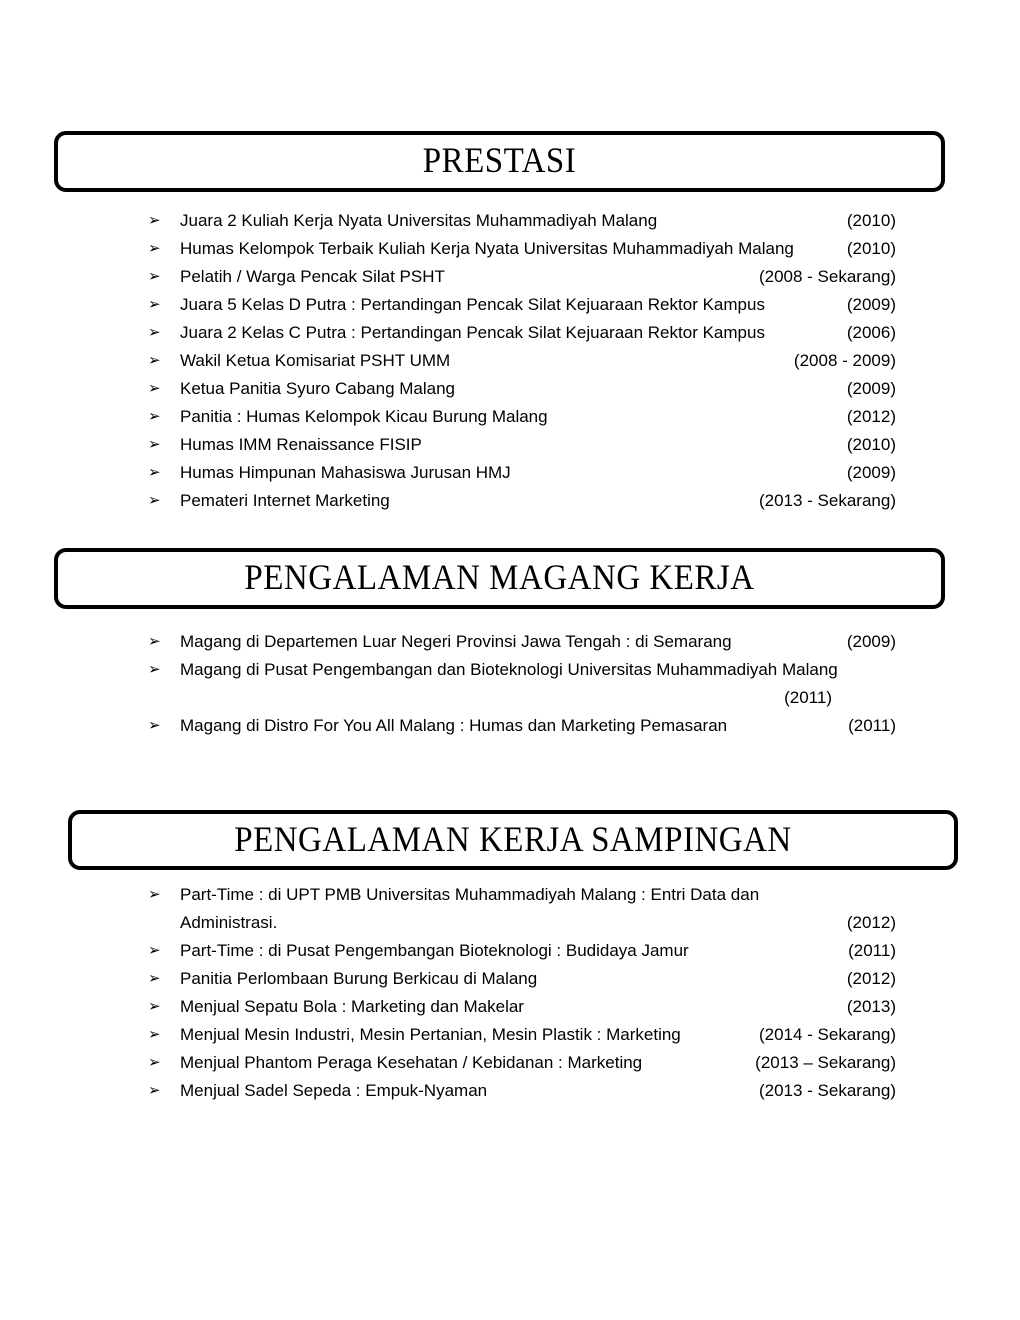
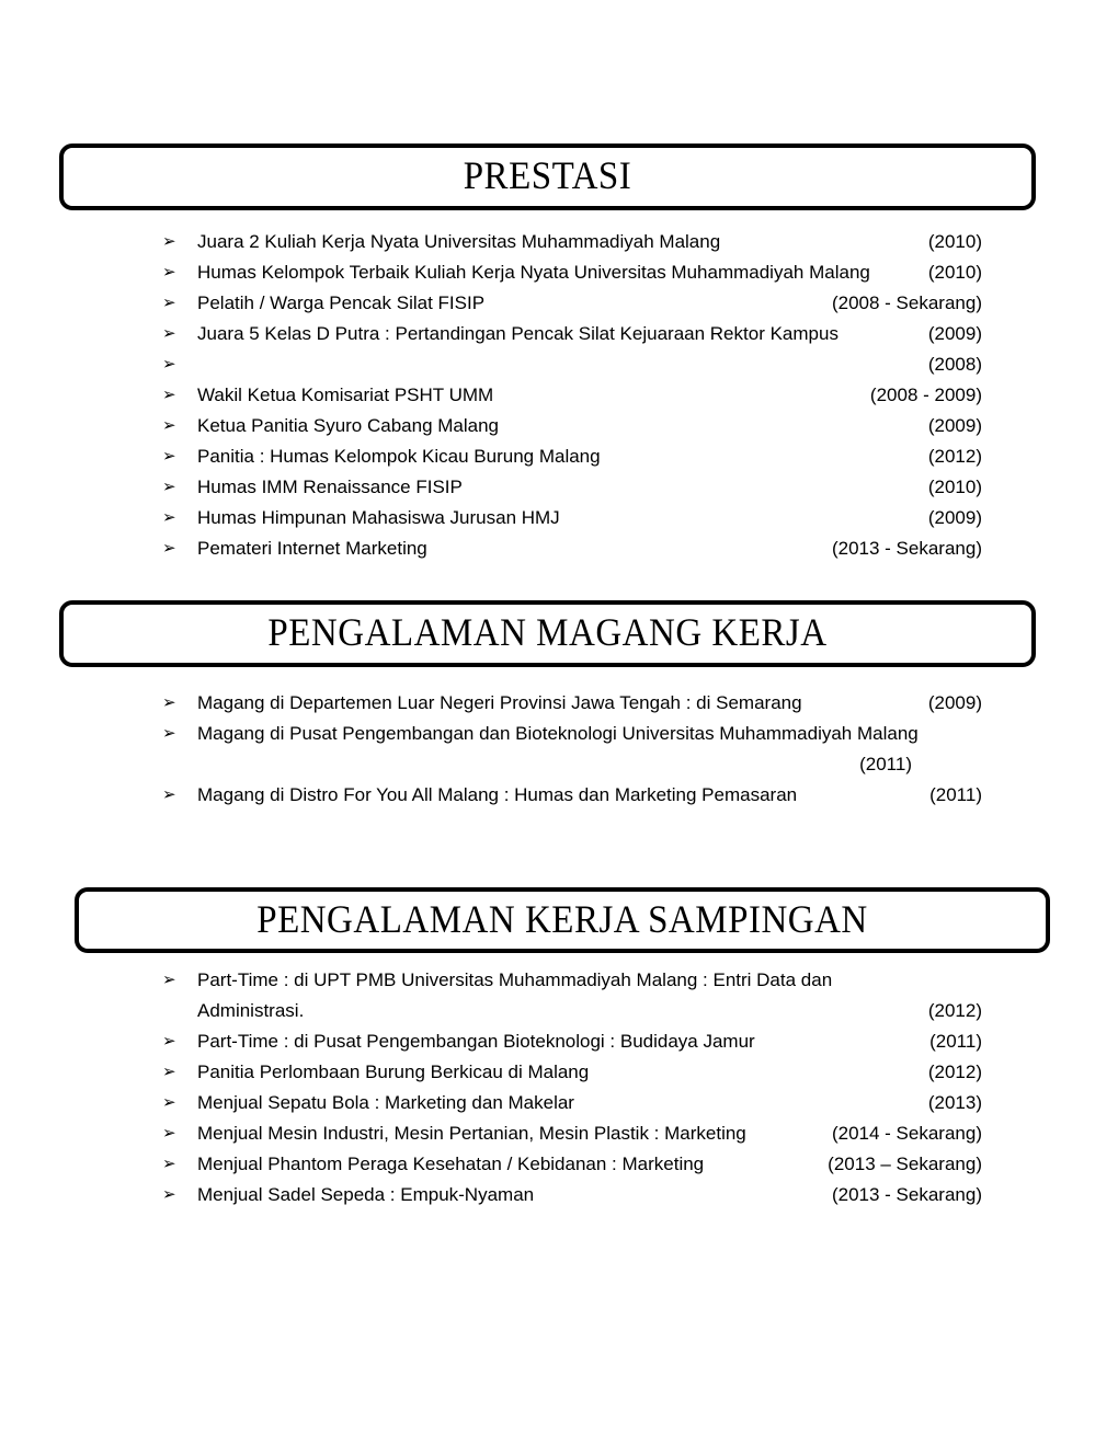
  PRESTASI
  ➢
  Juara 2 Kuliah Kerja Nyata Universitas Muhammadiyah Malang
  (2010)
  ➢
  Humas Kelompok Terbaik Kuliah Kerja Nyata Universitas Muhammadiyah Malang
  (2010)
  ➢
- Pelatih / Warga Pencak Silat PSHT
+ Pelatih / Warga Pencak Silat FISIP
  (2008 - Sekarang)
  ➢
  Juara 5 Kelas D Putra : Pertandingan Pencak Silat Kejuaraan Rektor Kampus
  (2009)
  ➢
- Juara 2 Kelas C Putra : Pertandingan Pencak Silat Kejuaraan Rektor Kampus
- (2006)
+ (2008)
  ➢
  Wakil Ketua Komisariat PSHT UMM
  (2008 - 2009)
  ➢
  Ketua Panitia Syuro Cabang Malang
  (2009)
  ➢
  Panitia : Humas Kelompok Kicau Burung Malang
  (2012)
  ➢
  Humas IMM Renaissance FISIP
  (2010)
  ➢
  Humas Himpunan Mahasiswa Jurusan HMJ
  (2009)
  ➢
  Pemateri Internet Marketing
  (2013 - Sekarang)
  PENGALAMAN MAGANG KERJA
  ➢
  Magang di Departemen Luar Negeri Provinsi Jawa Tengah : di Semarang
  (2009)
  ➢
  Magang di Pusat Pengembangan dan Bioteknologi Universitas Muhammadiyah Malang
  (2011)
  ➢
  Magang di Distro For You All Malang : Humas dan Marketing Pemasaran
  (2011)
  PENGALAMAN KERJA SAMPINGAN
  ➢
  Part-Time : di UPT PMB Universitas Muhammadiyah Malang : Entri Data dan
  Administrasi.
  (2012)
  ➢
  Part-Time : di Pusat Pengembangan Bioteknologi : Budidaya Jamur
  (2011)
  ➢
  Panitia Perlombaan Burung Berkicau di Malang
  (2012)
  ➢
  Menjual Sepatu Bola : Marketing dan Makelar
  (2013)
  ➢
  Menjual Mesin Industri, Mesin Pertanian, Mesin Plastik : Marketing
  (2014 - Sekarang)
  ➢
  Menjual Phantom Peraga Kesehatan / Kebidanan : Marketing
  (2013 – Sekarang)
  ➢
  Menjual Sadel Sepeda : Empuk-Nyaman
  (2013 - Sekarang)
